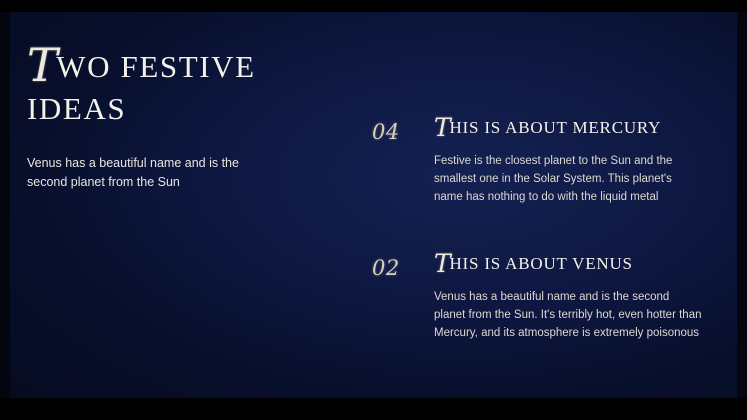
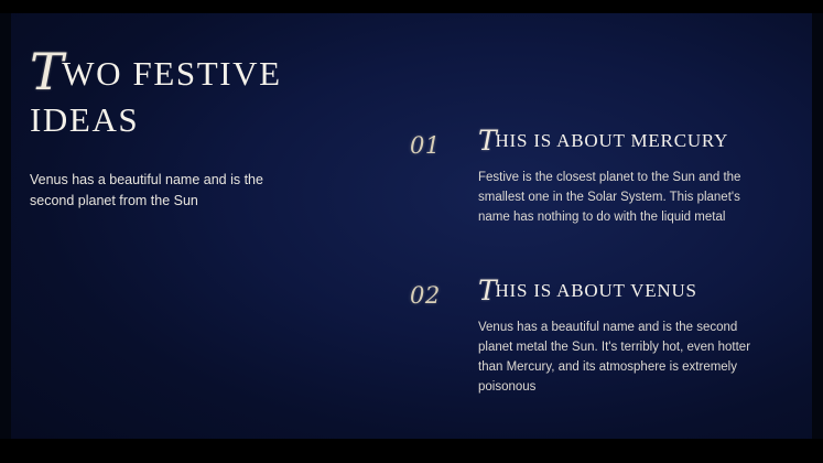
  TWO FESTIVE
  IDEAS
  Venus has a beautiful name and is the second planet from the Sun
- 04
+ 01
  THIS IS ABOUT MERCURY
  Festive is the closest planet to the Sun and the smallest one in the Solar System. This planet's name has nothing to do with the liquid metal
  02
  THIS IS ABOUT VENUS
- Venus has a beautiful name and is the second planet from the Sun. It's terribly hot, even hotter than Mercury, and its atmosphere is extremely poisonous
+ Venus has a beautiful name and is the second planet metal the Sun. It's terribly hot, even hotter than Mercury, and its atmosphere is extremely poisonous
